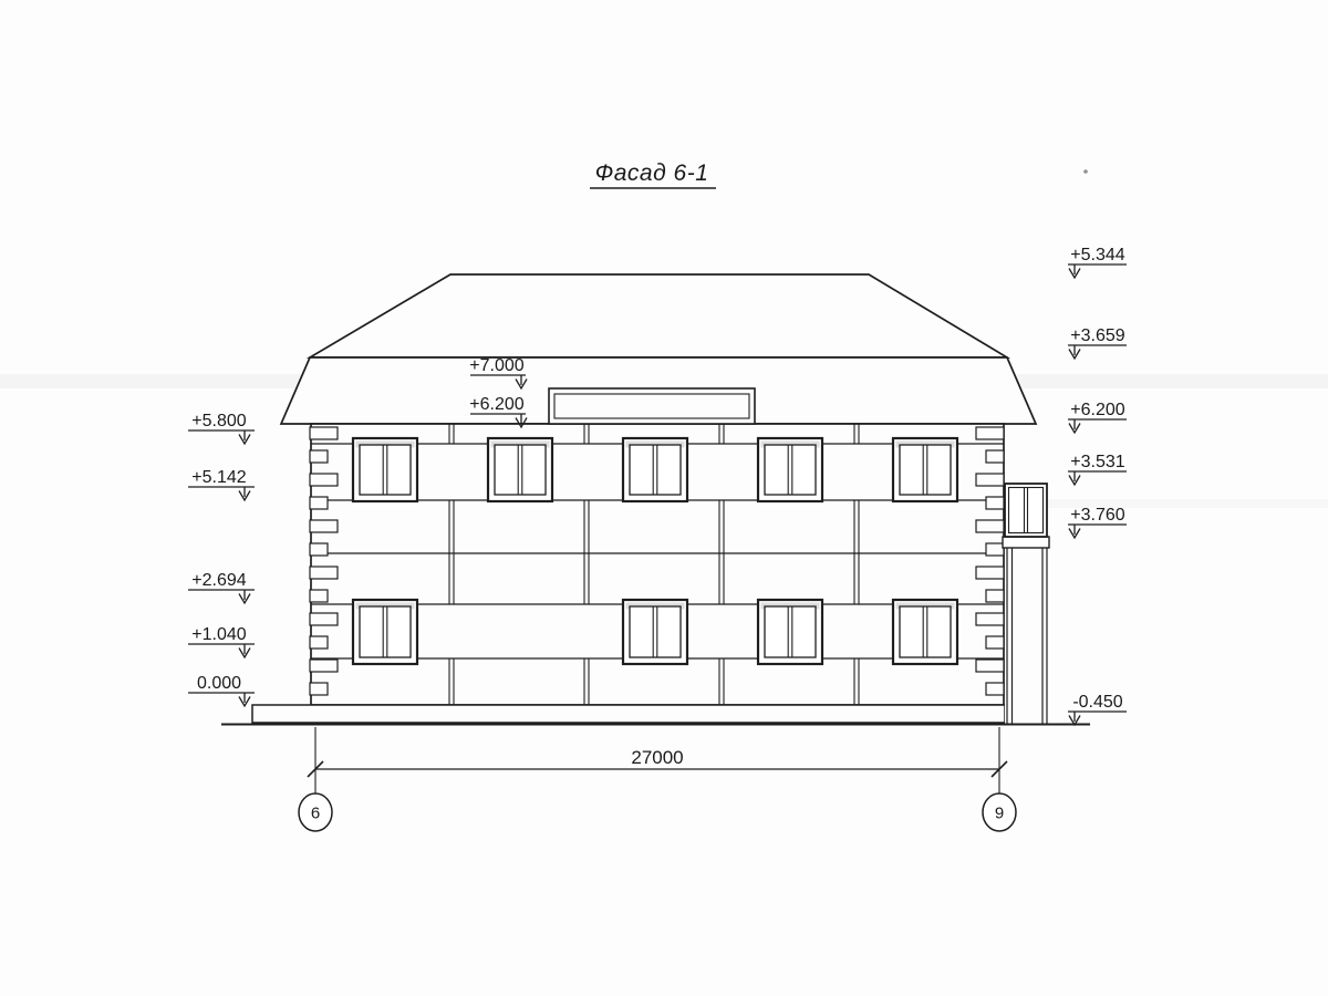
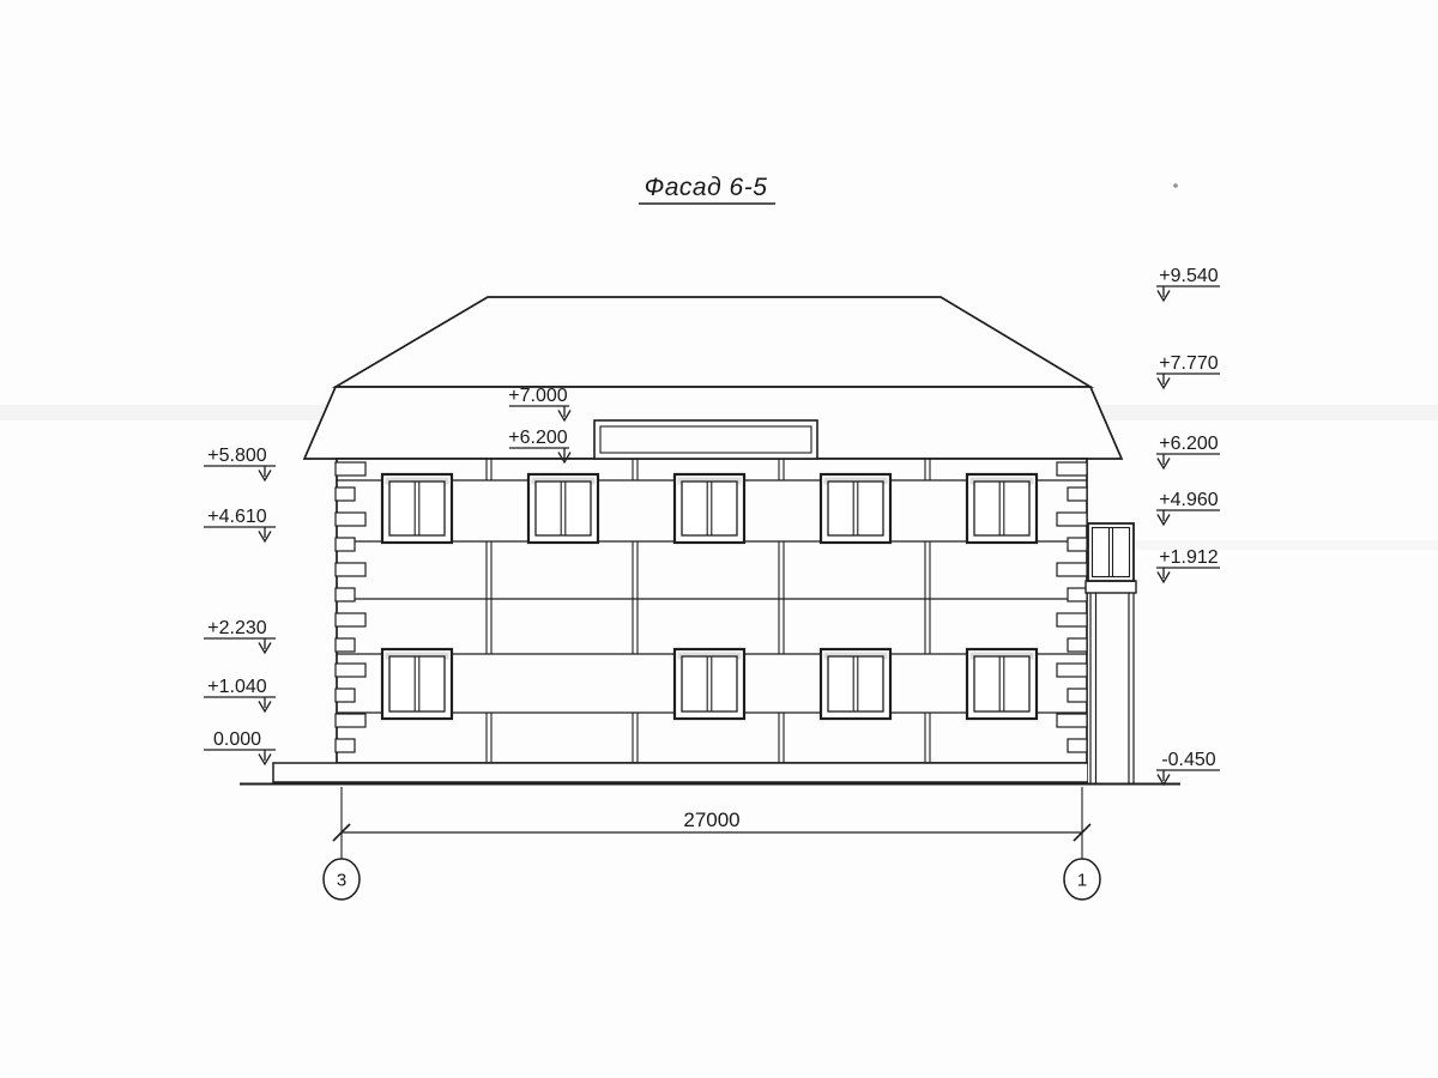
  27000
- 6
+ 3
- 9
+ 1
  +5.800
- +5.142
+ +4.610
- +2.694
+ +2.230
  +1.040
  0.000
- +5.344
+ +9.540
- +3.659
+ +7.770
  +6.200
- +3.531
+ +4.960
- +3.760
+ +1.912
  -0.450
  +7.000
  +6.200
- Фасад 6-1
+ Фасад 6-5
